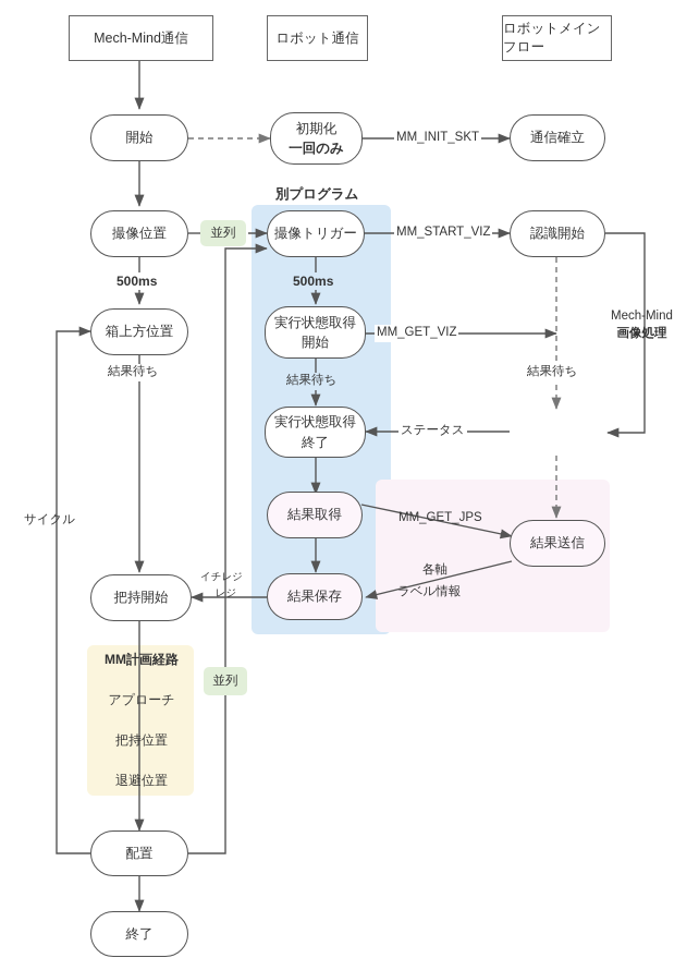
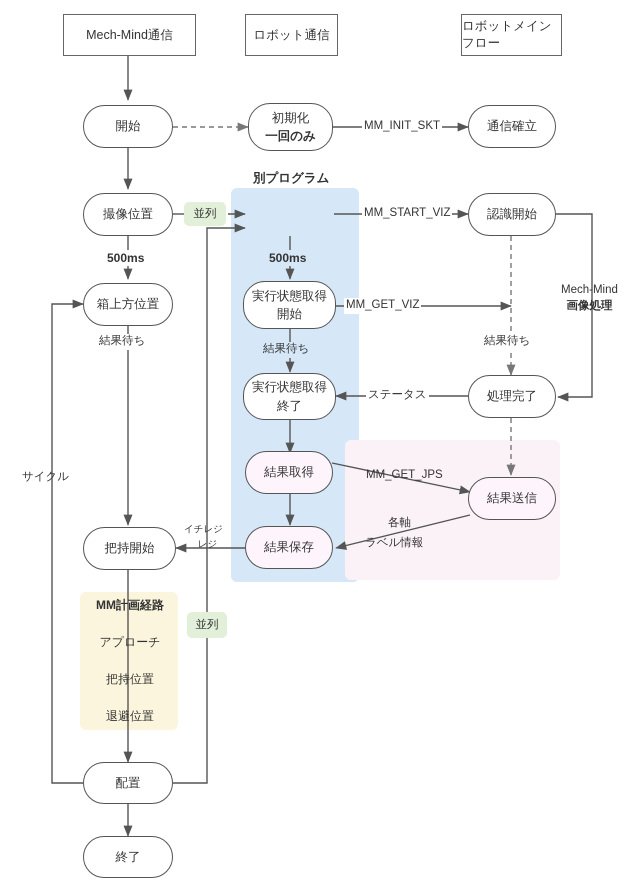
  別プログラム
  Mech-Mind通信
  ロボット通信
  ロボットメインフロー
  開始
  撮像位置
  箱上方位置
  把持開始
  配置
  終了
  初期化
  一回のみ
- 撮像トリガー
  実行状態取得
  開始
  実行状態取得
  終了
  結果取得
  結果保存
  通信確立
  認識開始
+ 処理完了
  結果送信
  MM_INIT_SKT
  MM_START_VIZ
  MM_GET_VIZ
  MM_GET_JPS
  ステータス
  500ms
  500ms
  結果待ち
  結果待ち
  結果待ち
  サイクル
  Mech-Mind
  画像処理
  各軸
  ラベル情報
  イチレジ
  レジ
  並列
  並列
  MM計画経路
  アプローチ
  把持位置
  退避位置
